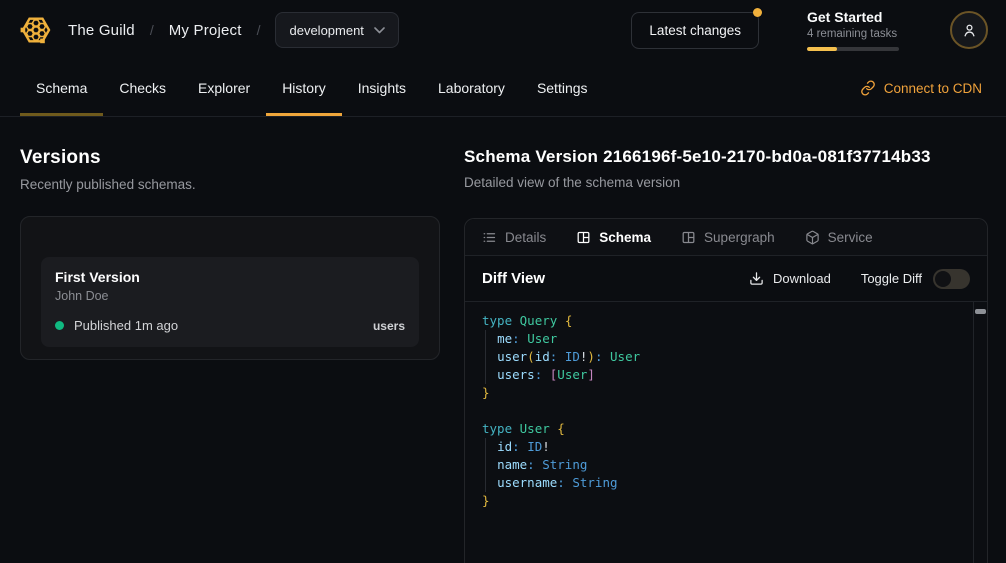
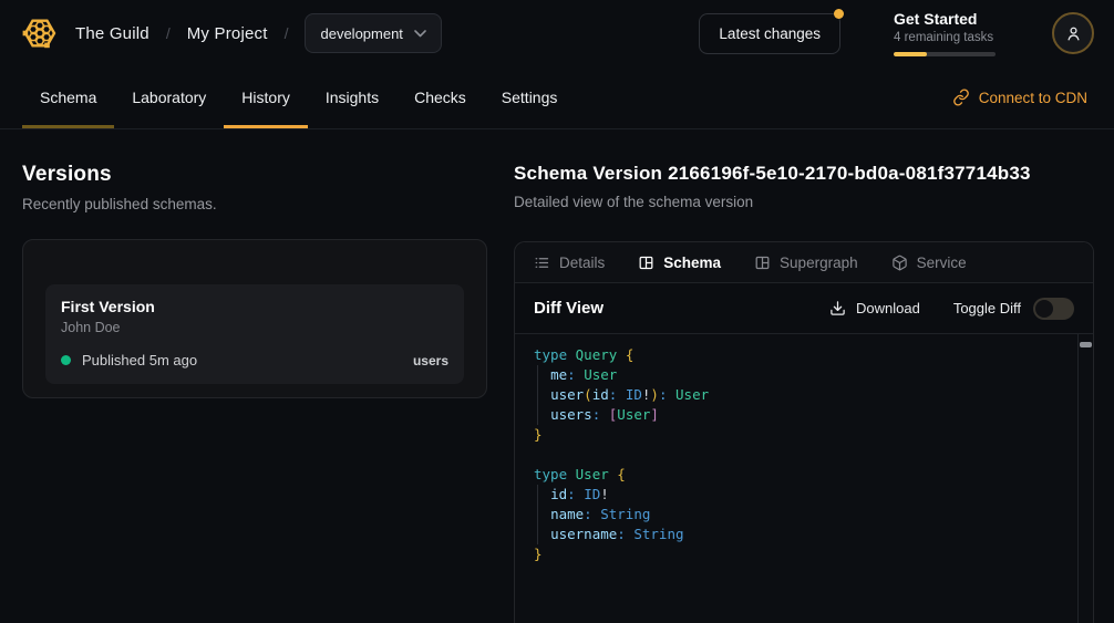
  The Guild
  /
  My Project
  /
  development
  Latest changes
  Get Started
  4 remaining tasks
  Schema
- Checks
+ Laboratory
- Explorer
  History
  Insights
- Laboratory
+ Checks
  Settings
  Connect to CDN
  Versions
  Recently published schemas.
  First Version
  John Doe
- Published 1m ago
+ Published 5m ago
  users
  Schema Version 2166196f-5e10-2170-bd0a-081f37714b33
  Detailed view of the schema version
  Details
  Schema
  Supergraph
  Service
  Diff View
  Download
  Toggle Diff
  type Query {
  me: User
  user(id: ID!): User
  users: [User]
  }
  type User {
  id: ID!
  name: String
  username: String
  }
